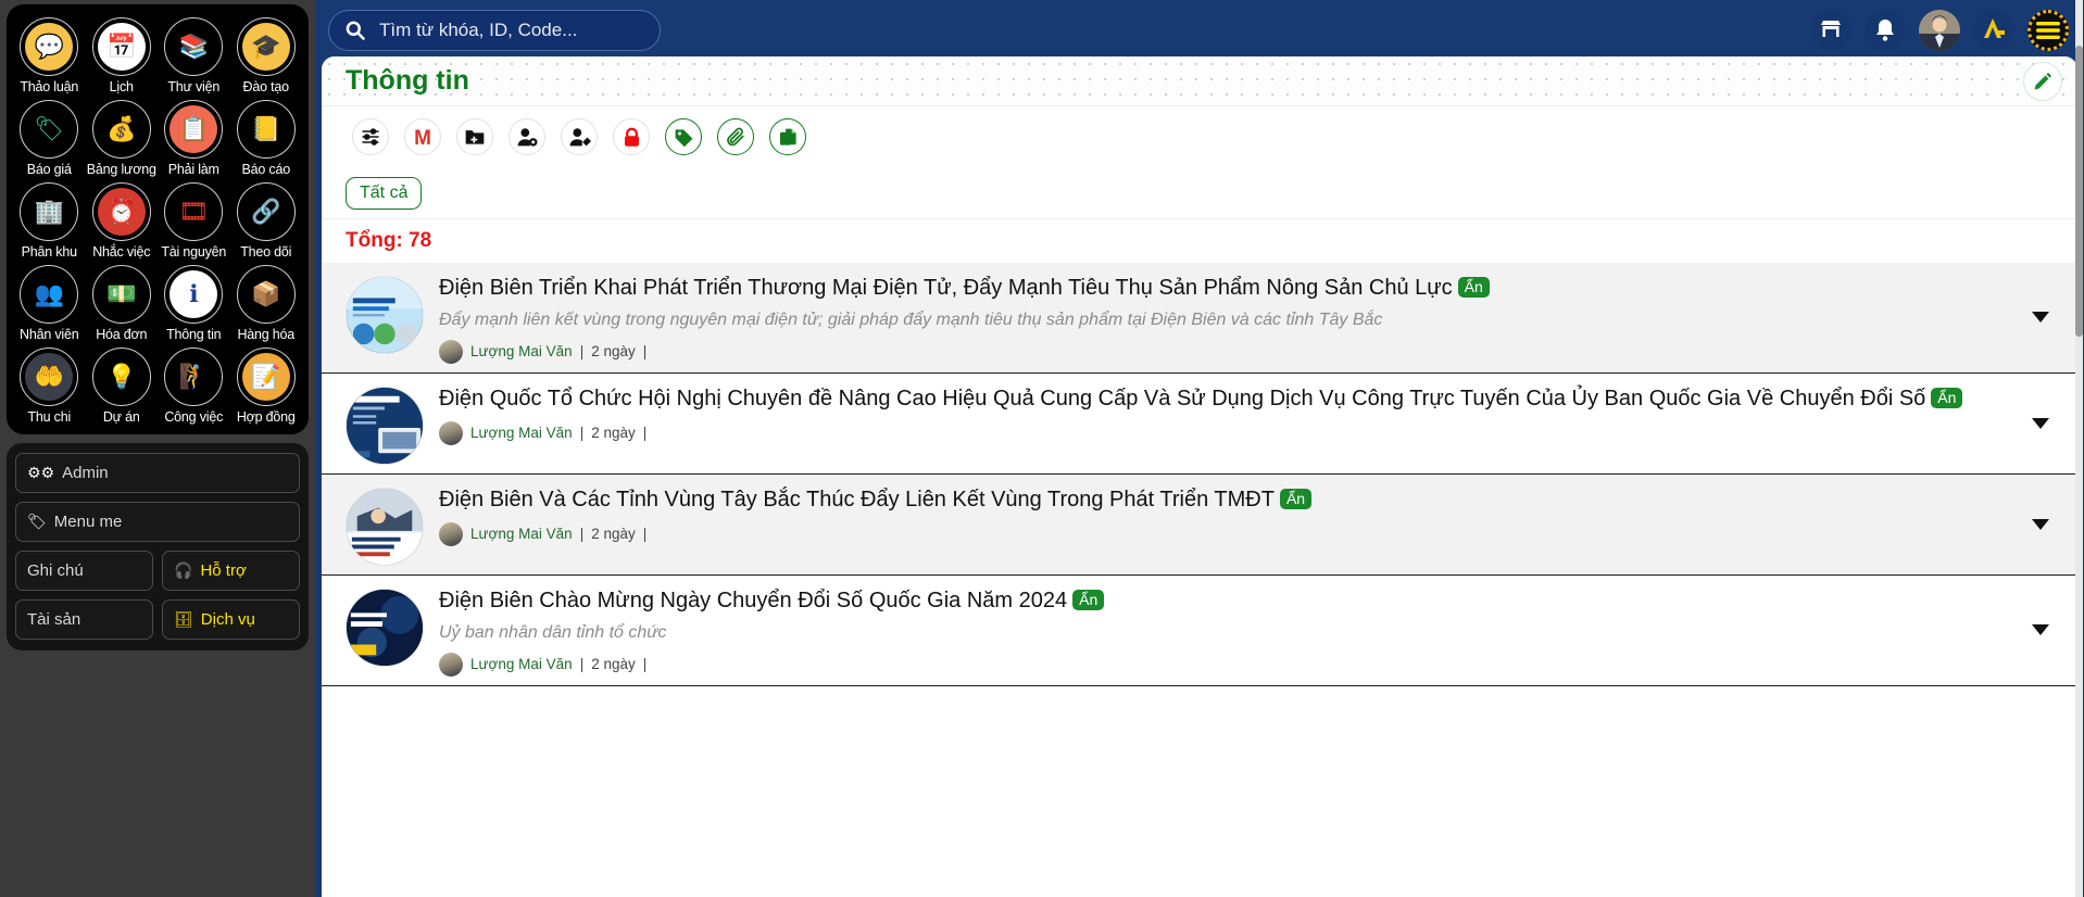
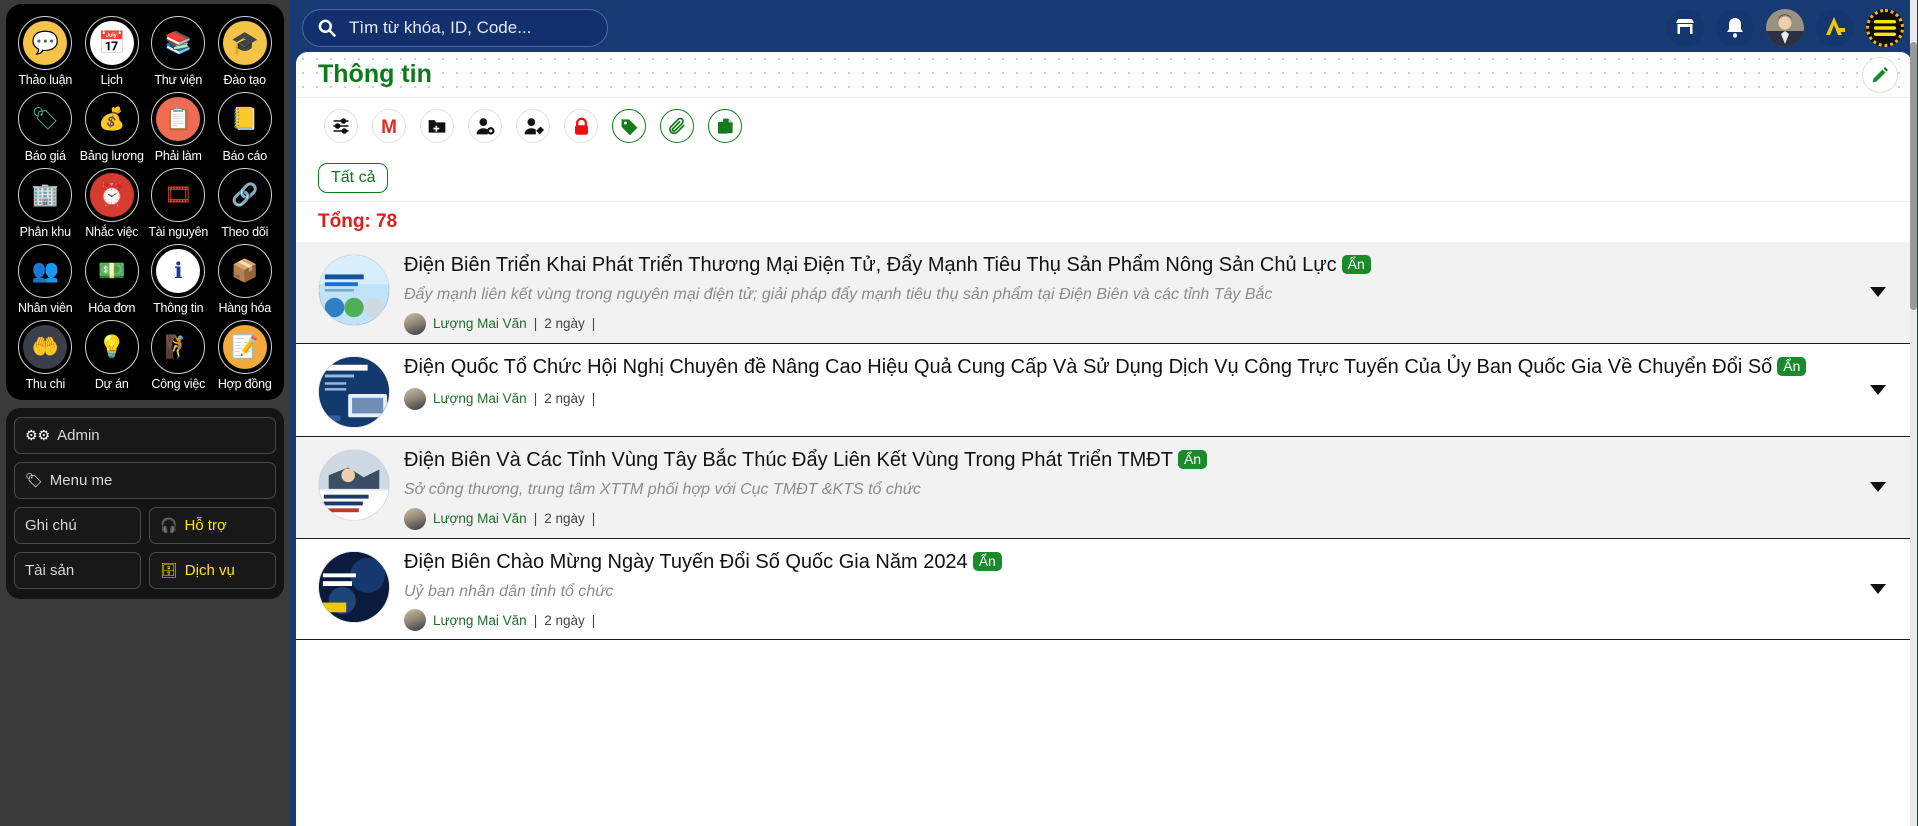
  💬
  Thảo luận
  📅
  Lịch
  📚
  Thư viện
  🎓
  Đào tạo
  🏷
  Báo giá
  💰
  Bảng lương
  📋
  Phải làm
  📒
  Báo cáo
  🏢
  Phân khu
  ⏰
  Nhắc việc
  🎞
  Tài nguyên
  🔗
  Theo dõi
  👥
  Nhân viên
  💵
  Hóa đơn
  ℹ
  Thông tin
  📦
  Hàng hóa
  🤲
  Thu chi
  💡
  Dự án
  🧗
  Công việc
  📝
  Hợp đồng
  ⚙⚙
  Admin
  🏷
  Menu me
  Ghi chú
  🎧
  Hỗ trợ
  Tài sản
  🗄
  Dịch vụ
  Tìm từ khóa, ID, Code...
  Thông tin
  M
  Tất cả
  Tổng: 78
  Điện Biên Triển Khai Phát Triển Thương Mại Điện Tử, Đẩy Mạnh Tiêu Thụ Sản Phẩm Nông Sản Chủ Lực Ẩn
  Đẩy mạnh liên kết vùng trong nguyên mại điện tử; giải pháp đẩy mạnh tiêu thụ sản phẩm tại Điện Biên và các tỉnh Tây Bắc
  Lượng Mai Văn
  |
  2 ngày
  |
  Điện Quốc Tổ Chức Hội Nghị Chuyên đề Nâng Cao Hiệu Quả Cung Cấp Và Sử Dụng Dịch Vụ Công Trực Tuyến Của Ủy Ban Quốc Gia Về Chuyển Đổi Số Ẩn
  Lượng Mai Văn
  |
  2 ngày
  |
  Điện Biên Và Các Tỉnh Vùng Tây Bắc Thúc Đẩy Liên Kết Vùng Trong Phát Triển TMĐT Ẩn
+ Sở công thương, trung tâm XTTM phối hợp với Cục TMĐT &KTS tổ chức
  Lượng Mai Văn
  |
  2 ngày
  |
- Điện Biên Chào Mừng Ngày Chuyển Đổi Số Quốc Gia Năm 2024 Ẩn
+ Điện Biên Chào Mừng Ngày Tuyến Đổi Số Quốc Gia Năm 2024 Ẩn
  Uỷ ban nhân dân tỉnh tổ chức
  Lượng Mai Văn
  |
  2 ngày
  |
